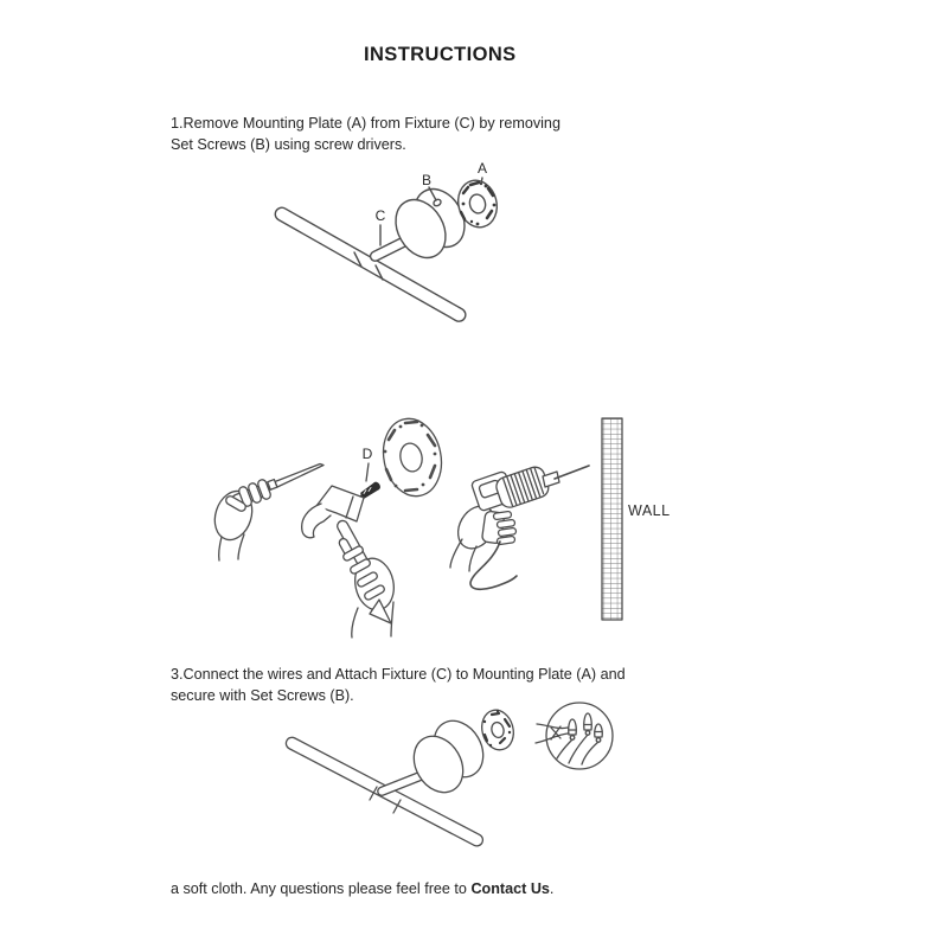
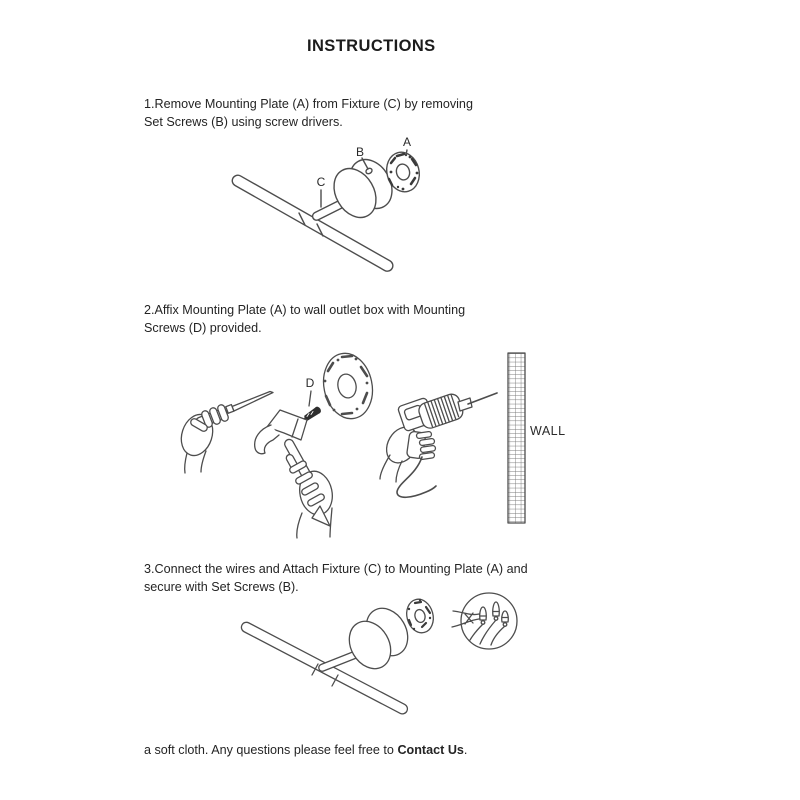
  INSTRUCTIONS
  1.Remove Mounting Plate (A) from Fixture (C) by removing
  Set Screws (B) using screw drivers.
  A
  B
  C
+ 2.Affix Mounting Plate (A) to wall outlet box with Mounting
+ Screws (D) provided.
  WALL
  D
  3.Connect the wires and Attach Fixture (C) to Mounting Plate (A) and
  secure with Set Screws (B).
  a soft cloth. Any questions please feel free to Contact Us.
